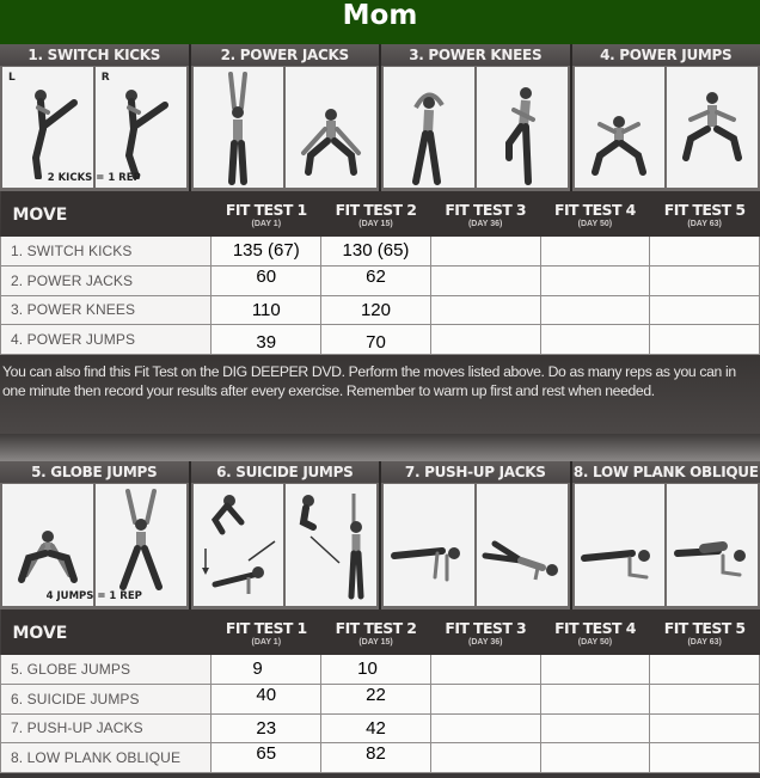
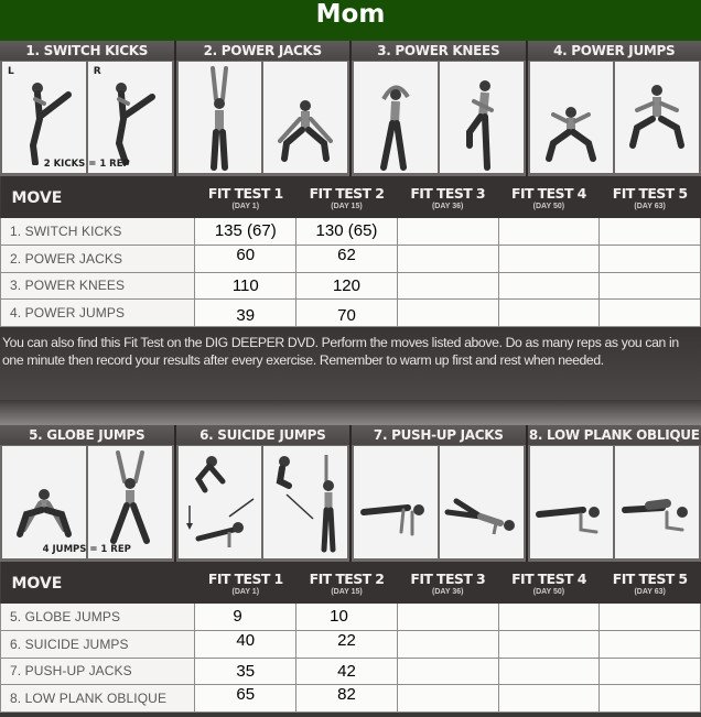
  Mom
  1. SWITCH KICKS
  L
  R
  2 KICKS = 1 REP
  2. POWER JACKS
  3. POWER KNEES
  4. POWER JUMPS
  1. SWITCH KICKS	135 (67)	130 (65)
  2. POWER JACKS	60	62
  3. POWER KNEES	110	120
  4. POWER JUMPS	39	70
  You can also find this Fit Test on the DIG DEEPER DVD. Perform the moves listed above. Do as many reps as you can in one minute then record your results after every exercise. Remember to warm up first and rest when needed.
  5. GLOBE JUMPS
  4 JUMPS = 1 REP
  6. SUICIDE JUMPS
  7. PUSH-UP JACKS
  8. LOW PLANK OBLIQUE
  5. GLOBE JUMPS	9	10
  6. SUICIDE JUMPS	40	22
- 7. PUSH-UP JACKS	23	42
+ 7. PUSH-UP JACKS	35	42
  8. LOW PLANK OBLIQUE	65	82
